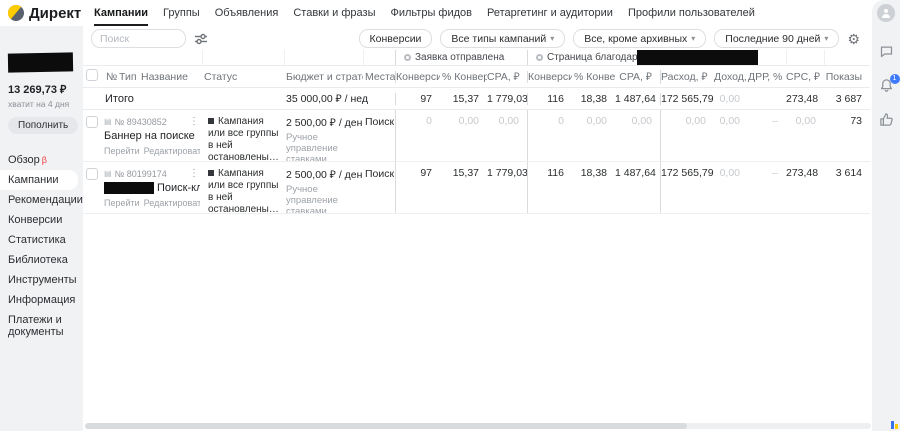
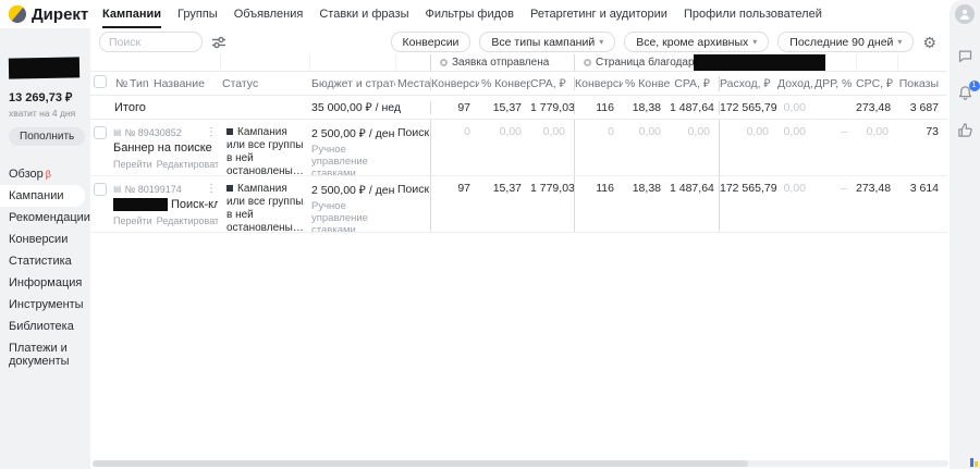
  Директ
  Кампании
  Группы
  Объявления
  Ставки и фразы
  Фильтры фидов
  Ретаргетинг и аудитории
  Профили пользователей
  Поиск
  Конверсии
  Все типы кампаний
  ▾
  Все, кроме архивных
  ▾
  Последние 90 дней
  ▾
  ⚙
  13 269,73 ₽
  хватит на 4 дня
  Пополнить
  Обзор β
  Кампании
  Рекомендации
  Конверсии
  Статистика
- Библиотека
+ Информация
  Инструменты
- Информация
+ Библиотека
  Платежи и документы
  Заявка отправлена
  Страница благодар
  №
  Тип
  Название
  Статус
  Бюджет и страт
  Места
  Конверси
  % Конвер
  CPA, ₽
  Конверси
  CPA, ₽
  Расход, ₽
  Доход,
  ДРР, %
  CPC, ₽
  Показы
  Итого
  35 000,00 ₽ / нед
  97
  15,37
  1 779,03
  116
  18,38
  1 487,64
  172 565,79
  0,00
  273,48
  3 687
  ▤
  № 89430852
  ⋮
  Баннер на поиске
  Перейти
  Редактироват
  Кампания или все группы в ней остановлены…
  2 500,00 ₽ / ден
  Ручное управление ставками
  Поиск
  0
  0,00
  0,00
  0
  0,00
  0,00
  0,00
  0,00
  –
  0,00
  73
  ▤
  № 80199174
  ⋮
  Поиск-кл
  Перейти
  Редактироват
  Кампания или все группы в ней остановлены…
  2 500,00 ₽ / ден
  Ручное управление ставками
  Поиск
  97
  15,37
  1 779,03
  116
  18,38
  1 487,64
  172 565,79
  0,00
  –
  273,48
  3 614
